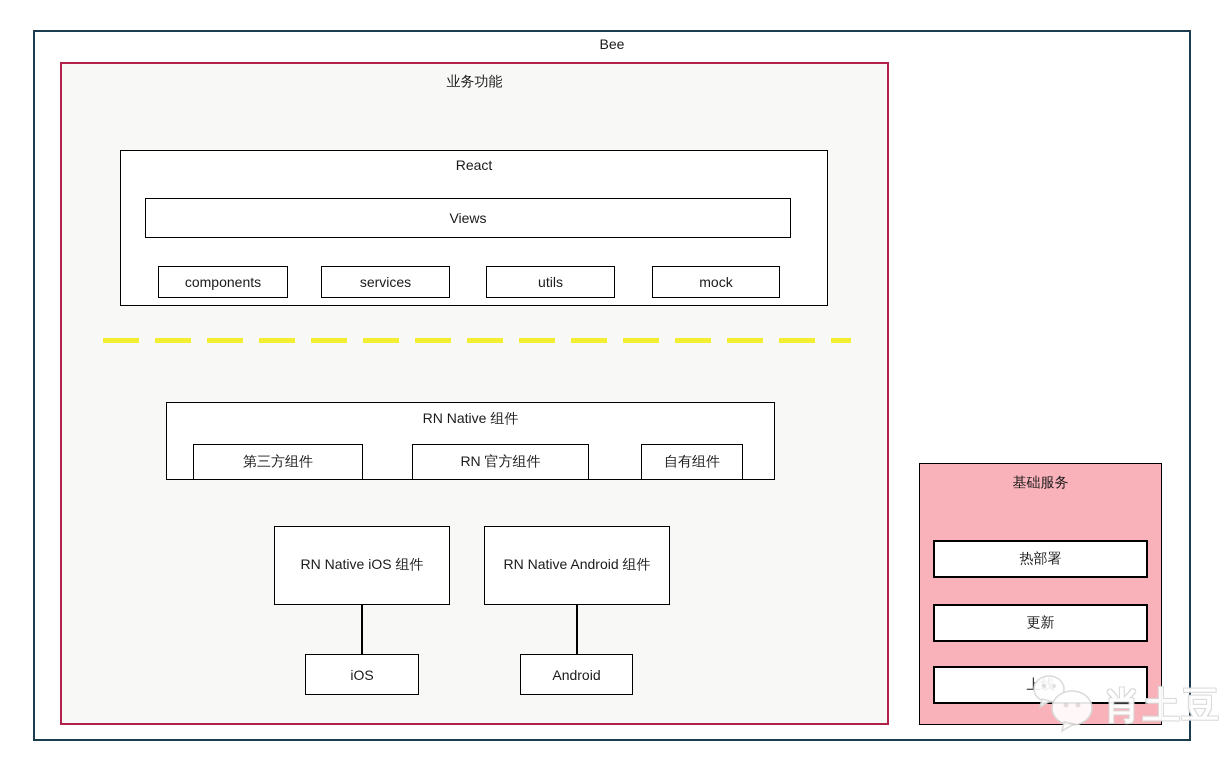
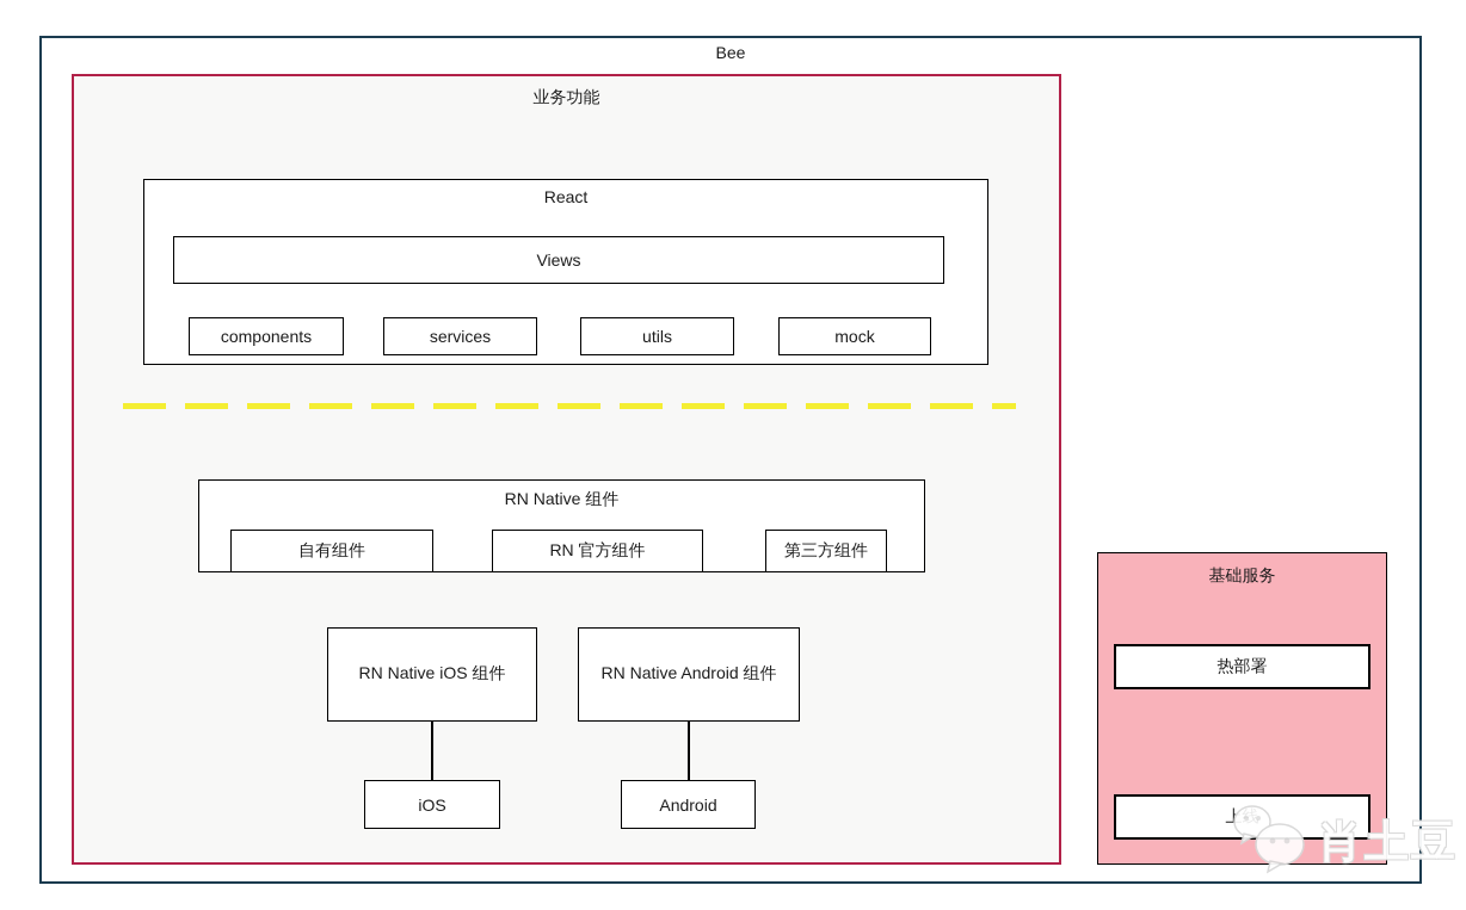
  Bee
  业务功能
  React
  Views
  components
  services
  utils
  mock
  RN Native 组件
- 第三方组件
+ 自有组件
  RN 官方组件
- 自有组件
+ 第三方组件
  RN Native iOS 组件
  RN Native Android 组件
  iOS
  Android
  基础服务
  热部署
- 更新
  肖土豆
